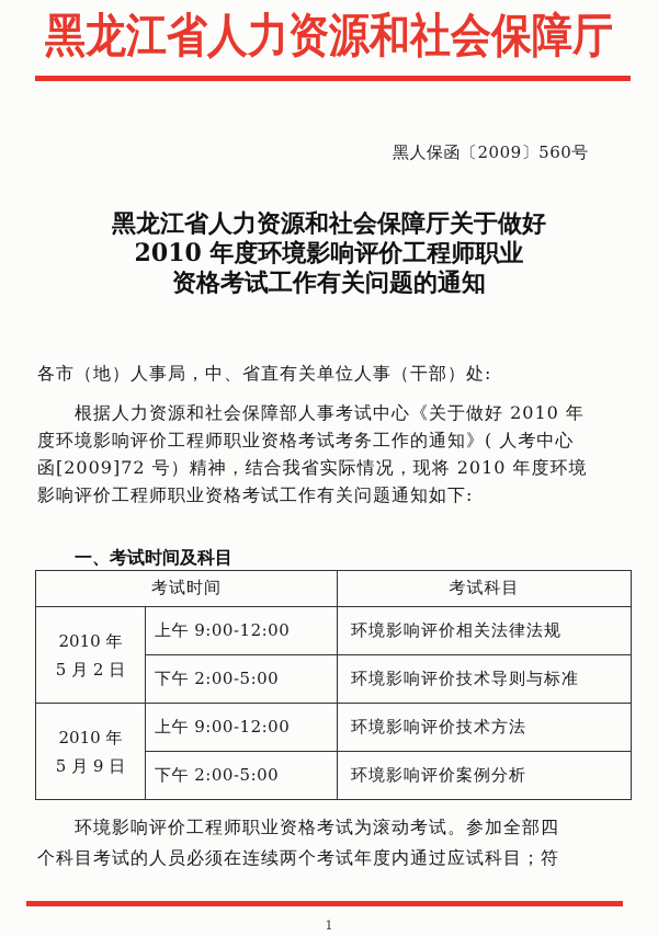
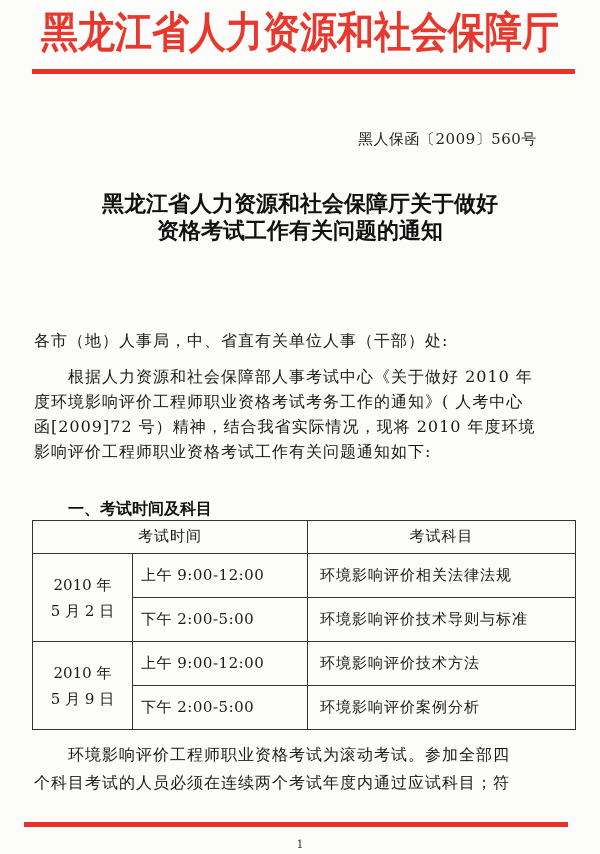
  黑龙江省人力资源和社会保障厅
  黑人保函〔2009〕560号
  黑龙江省人力资源和社会保障厅关于做好
- 2010 年度环境影响评价工程师职业
  资格考试工作有关问题的通知
  各市（地）人事局，中、省直有关单位人事（干部）处:
  根据人力资源和社会保障部人事考试中心《关于做好 2010 年
  度环境影响评价工程师职业资格考试考务工作的通知》( 人考中心
  函[2009]72 号）精神，结合我省实际情况，现将 2010 年度环境
  影响评价工程师职业资格考试工作有关问题通知如下:
  一、考试时间及科目
  考试时间	考试科目
  2010 年 5 月 2 日	上午 9:00-12:00	环境影响评价相关法律法规
  下午 2:00-5:00	环境影响评价技术导则与标准
  2010 年 5 月 9 日	上午 9:00-12:00	环境影响评价技术方法
  下午 2:00-5:00	环境影响评价案例分析
  环境影响评价工程师职业资格考试为滚动考试。参加全部四
  个科目考试的人员必须在连续两个考试年度内通过应试科目；符
  1
